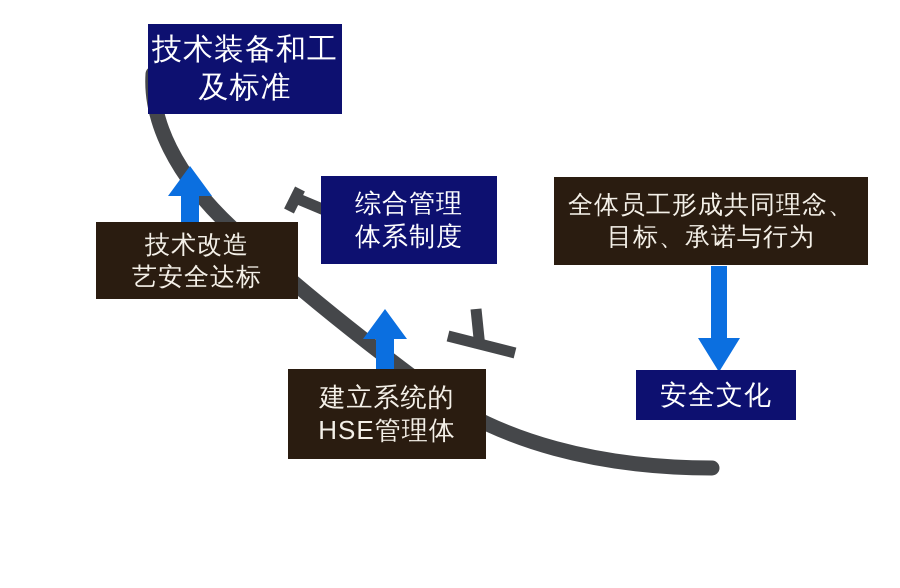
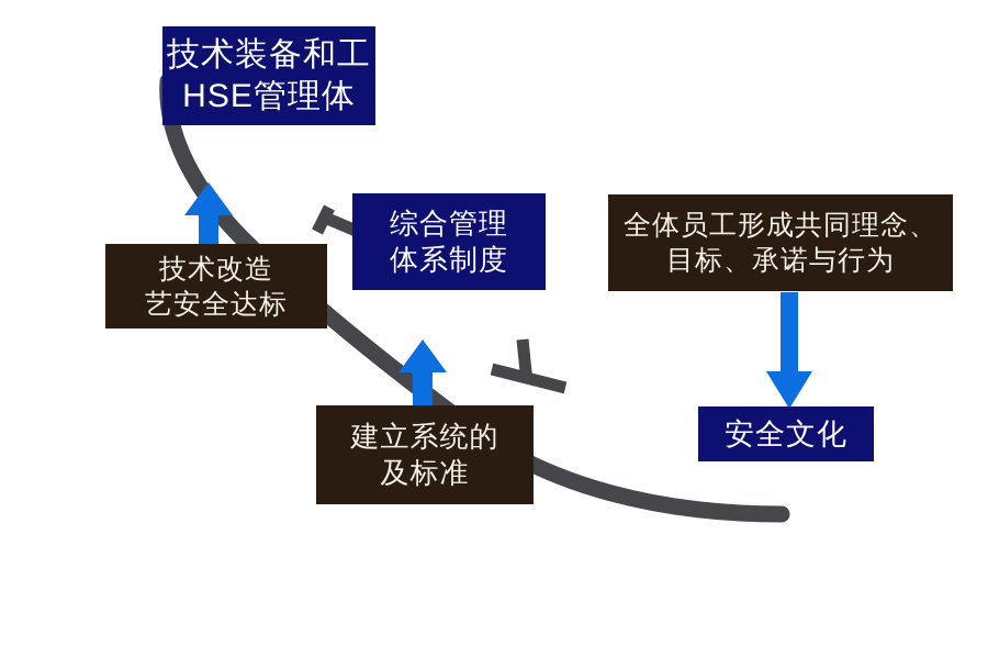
  技术装备和工
- 及标准
+ HSE管理体
  综合管理
  体系制度
  技术改造
  艺安全达标
  建立系统的
- HSE管理体
+ 及标准
  全体员工形成共同理念、
  目标、承诺与行为
  安全文化
